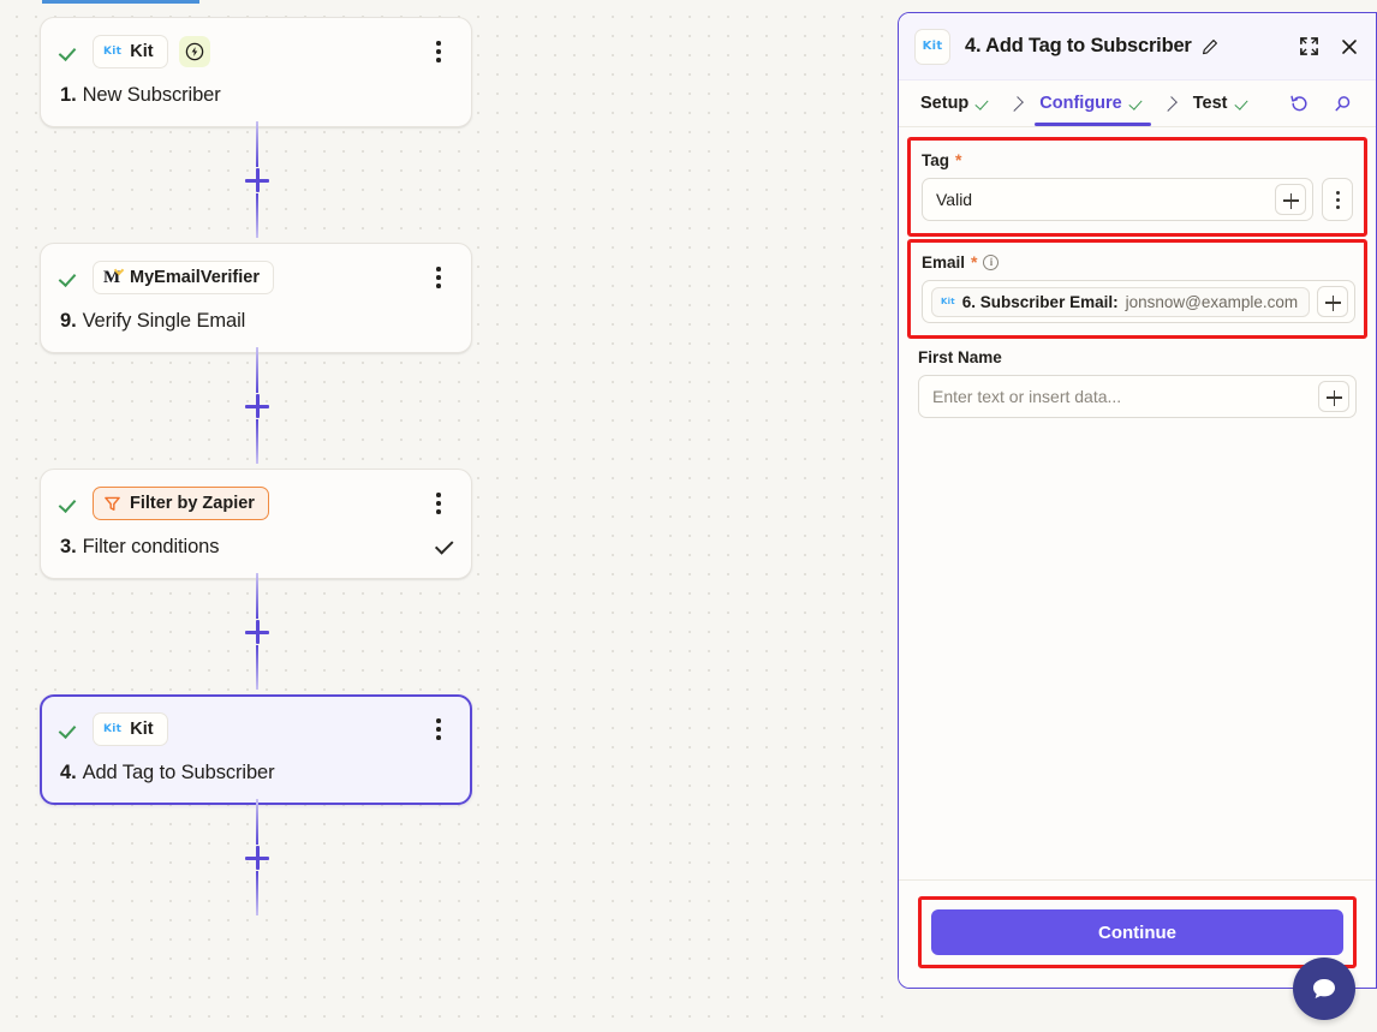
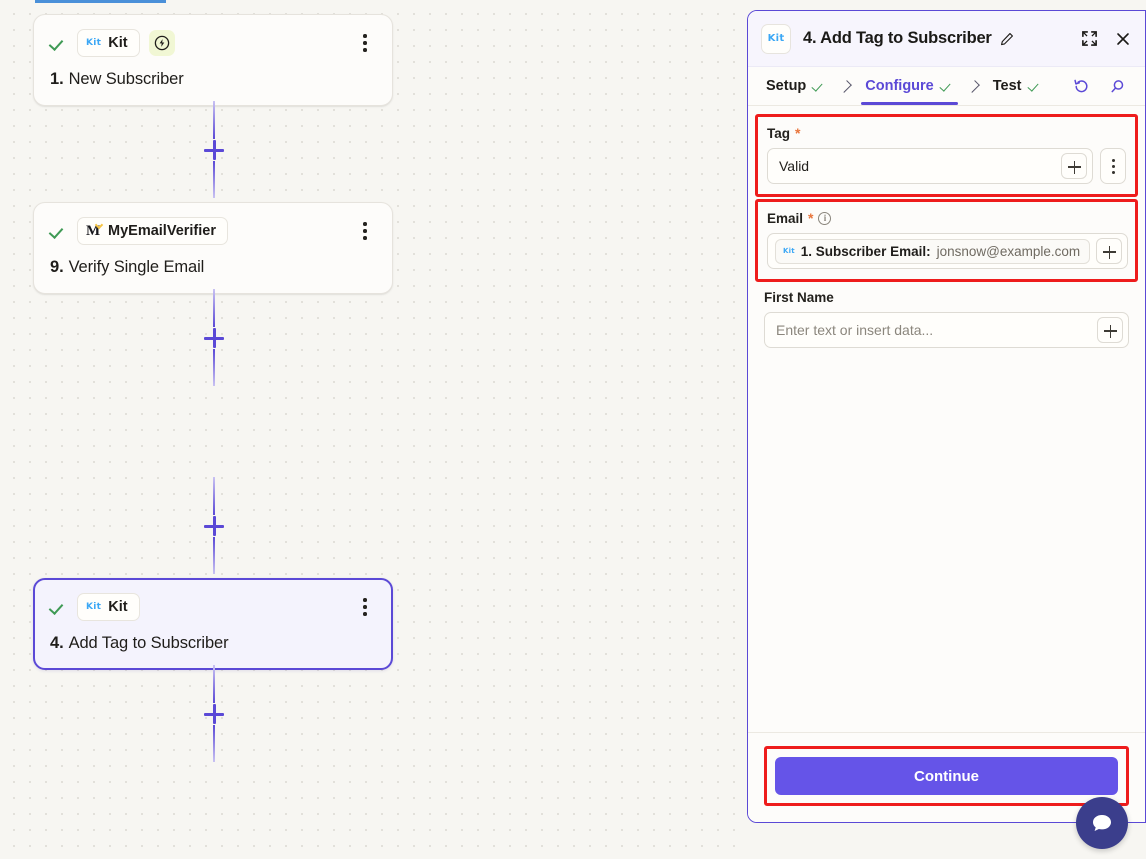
  Kit
  Kit
  1.
  New Subscriber
  M
  MyEmailVerifier
  9.
  Verify Single Email
- Filter by Zapier
- 3.
- Filter conditions
  Kit
  Kit
  4.
  Add Tag to Subscriber
  Kit
  4. Add Tag to Subscriber
  Setup
  Configure
  Test
  Tag
  *
  Valid
  Email
  *
  i
  Kit
- 6. Subscriber Email:
+ 1. Subscriber Email:
  jonsnow@example.com
  First Name
  Enter text or insert data...
  Continue
